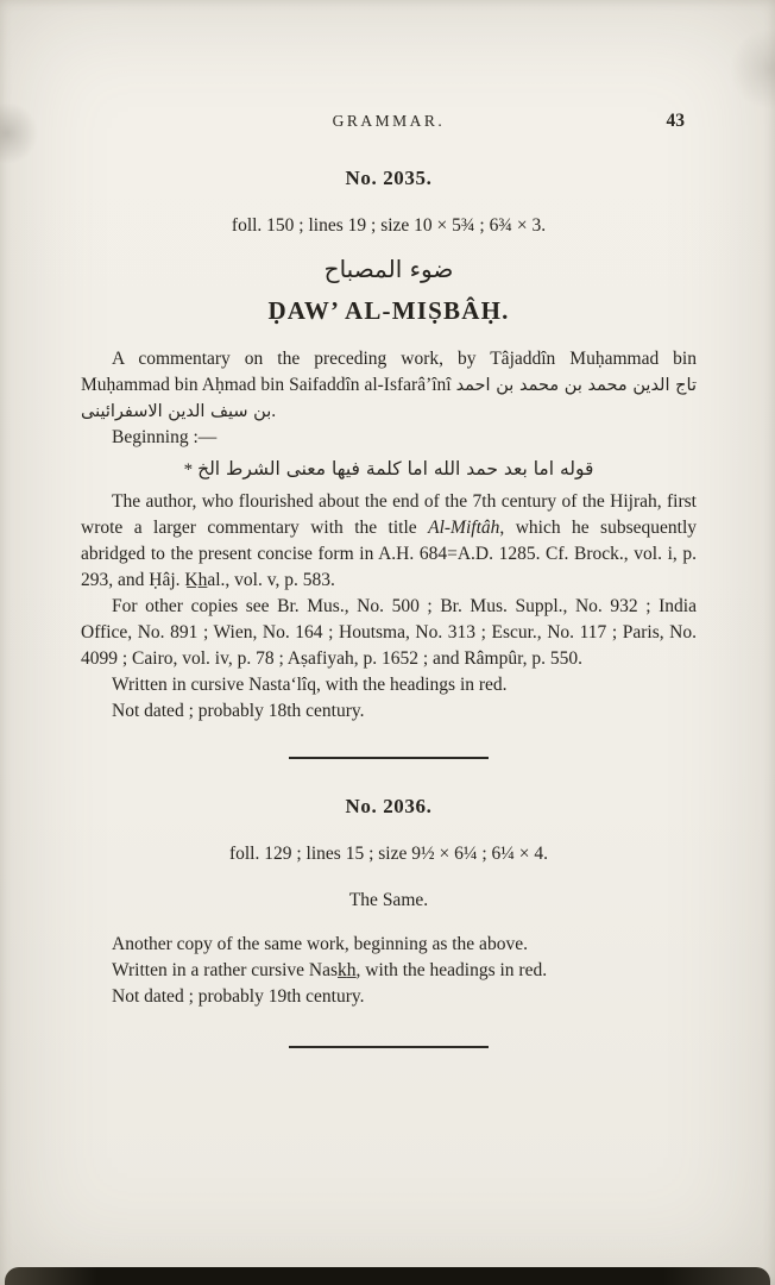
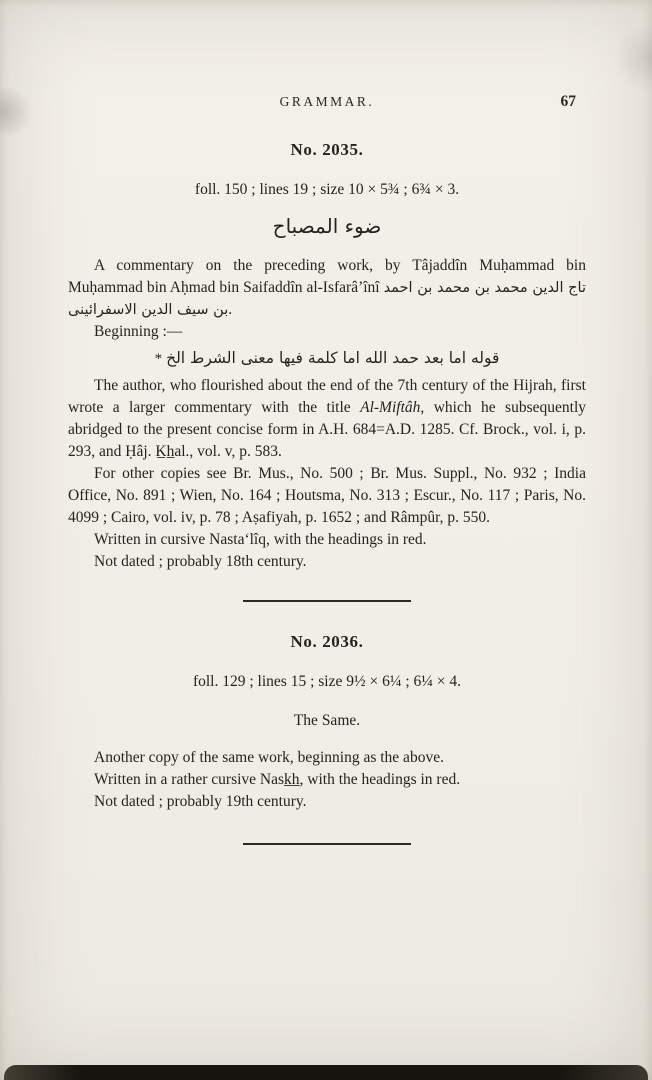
  GRAMMAR.
- 43
+ 67
  No. 2035.
  foll. 150 ; lines 19 ; size 10 × 5¾ ; 6¾ × 3.
  ضوء المصباح
- ḌAW’ AL-MIṢBÂḤ.
  A commentary on the preceding work, by Tâjaddîn Muḥammad bin Muḥammad bin Aḥmad bin Saifaddîn al-Isfarâ’înî تاج الدين محمد بن محمد بن احمد بن سيف الدين الاسفرائينى .
  Beginning :—
  * قوله اما بعد حمد الله اما كلمة فيها معنى الشرط الخ
  The author, who flourished about the end of the 7th century of the Hijrah, first wrote a larger commentary with the title Al-Miftâh, which he subsequently abridged to the present concise form in A.H. 684=A.D. 1285. Cf. Brock., vol. i, p. 293, and Ḥâj. K̲h̲al., vol. v, p. 583.
  For other copies see Br. Mus., No. 500 ; Br. Mus. Suppl., No. 932 ; India Office, No. 891 ; Wien, No. 164 ; Houtsma, No. 313 ; Escur., No. 117 ; Paris, No. 4099 ; Cairo, vol. iv, p. 78 ; Aṣafiyah, p. 1652 ; and Râmpûr, p. 550.
  Written in cursive Nastaʻlîq, with the headings in red.
  Not dated ; probably 18th century.
  No. 2036.
  foll. 129 ; lines 15 ; size 9½ × 6¼ ; 6¼ × 4.
  The Same.
  Another copy of the same work, beginning as the above.
  Written in a rather cursive Nask̲h̲, with the headings in red.
  Not dated ; probably 19th century.
